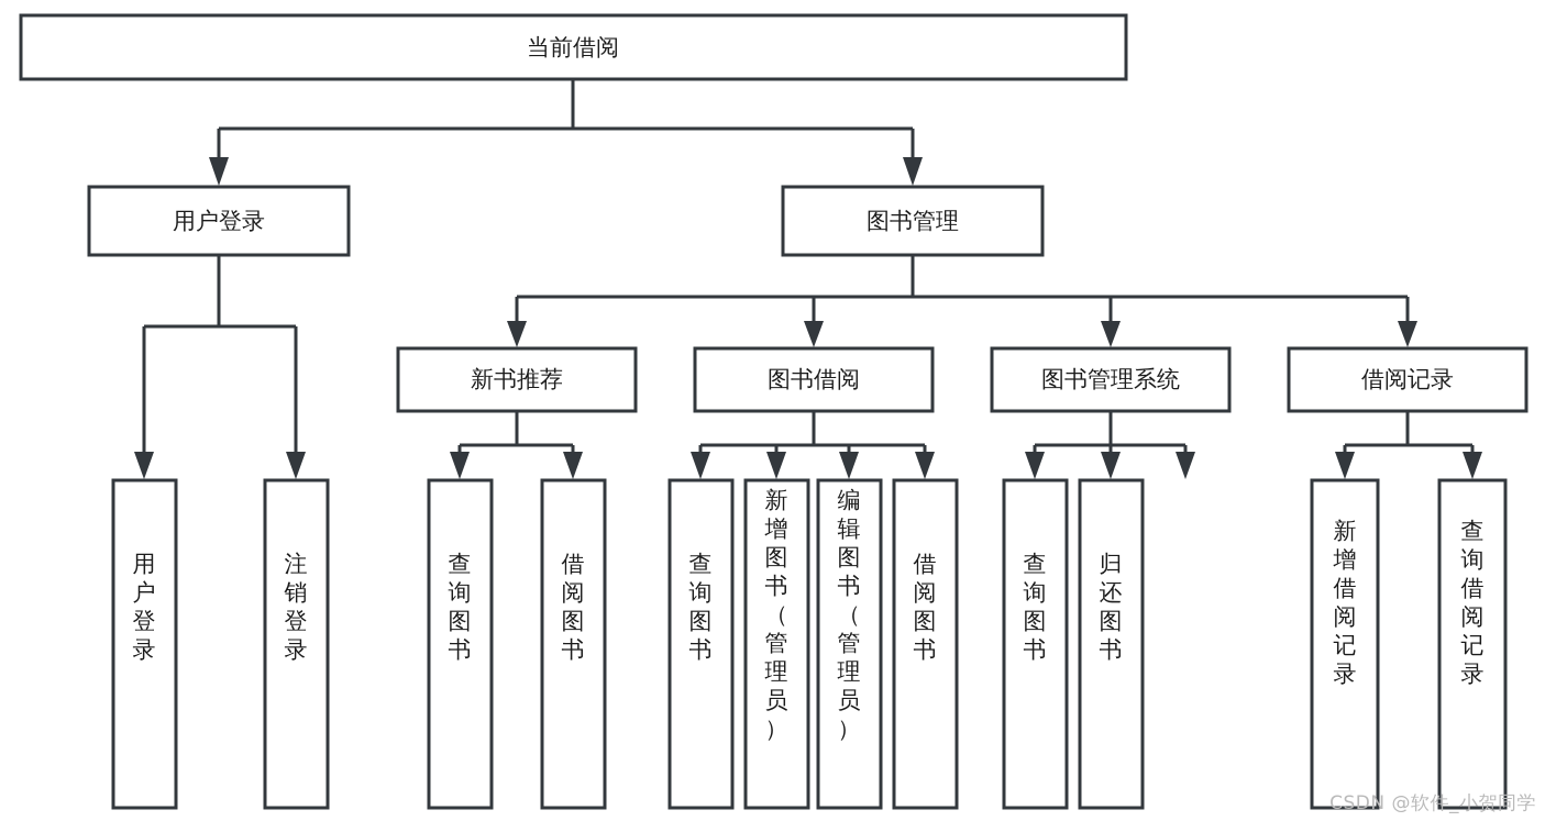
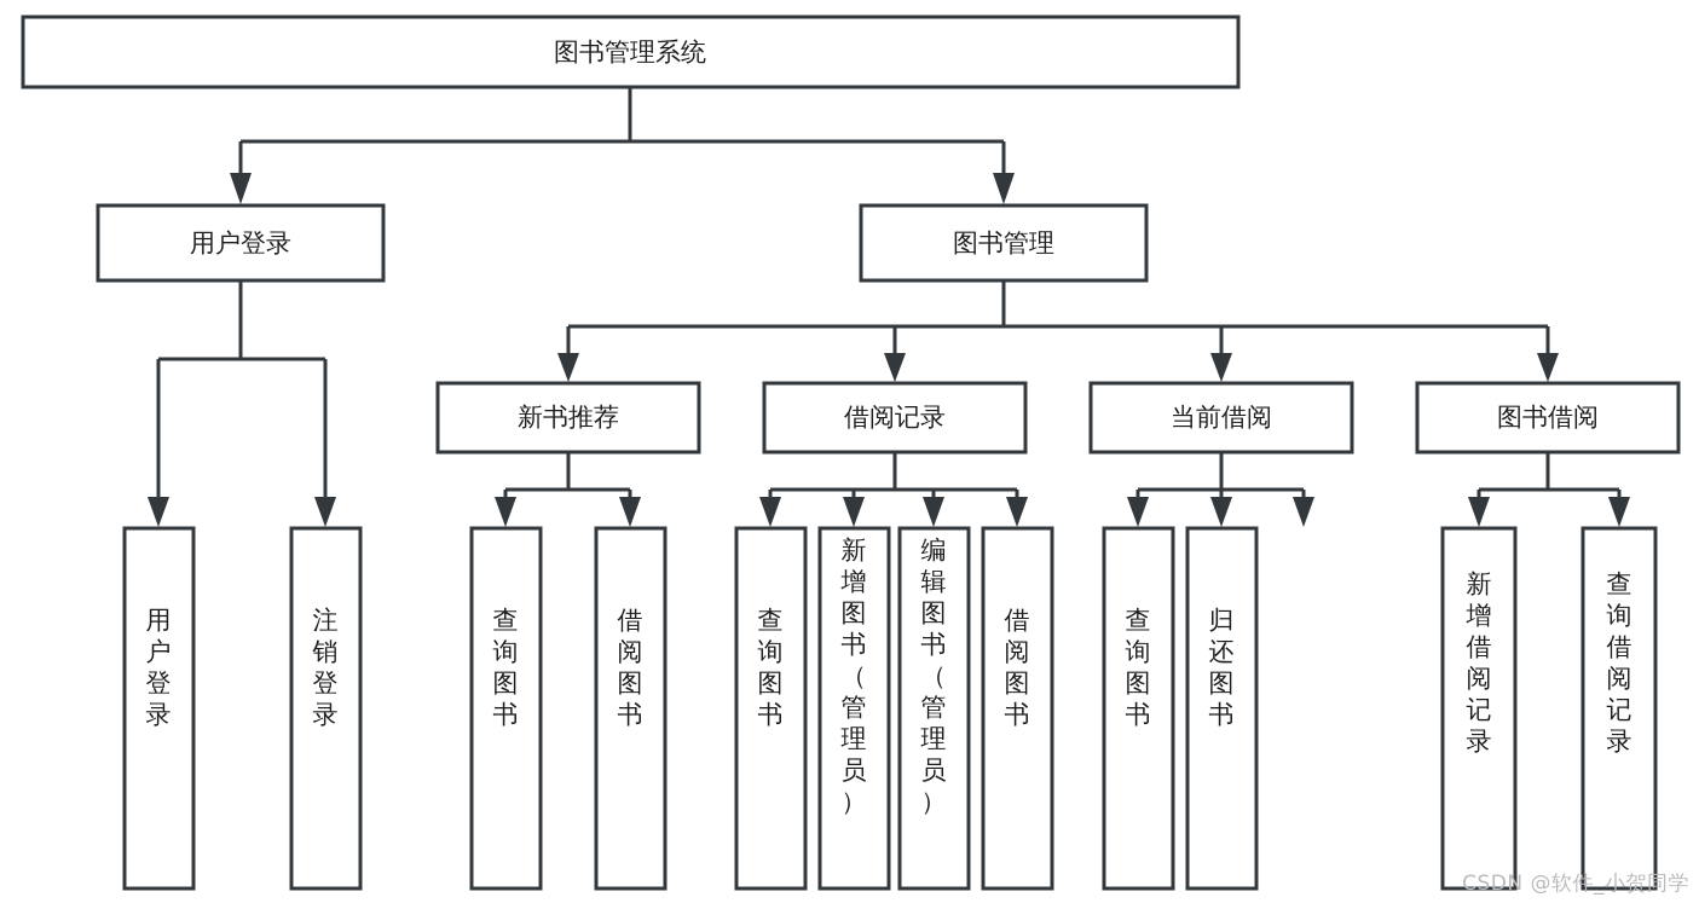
- 当前借阅
+ 图书管理系统
  用户登录
  图书管理
  新书推荐
- 图书借阅
+ 借阅记录
- 图书管理系统
+ 当前借阅
- 借阅记录
+ 图书借阅
  用户登录
  注销登录
  查询图书
  借阅图书
  查询图书
  新增图书（管理员）
  编辑图书（管理员）
  借阅图书
  查询图书
  归还图书
  新增借阅记录
  查询借阅记录
  CSDN @软件_小贺同学
